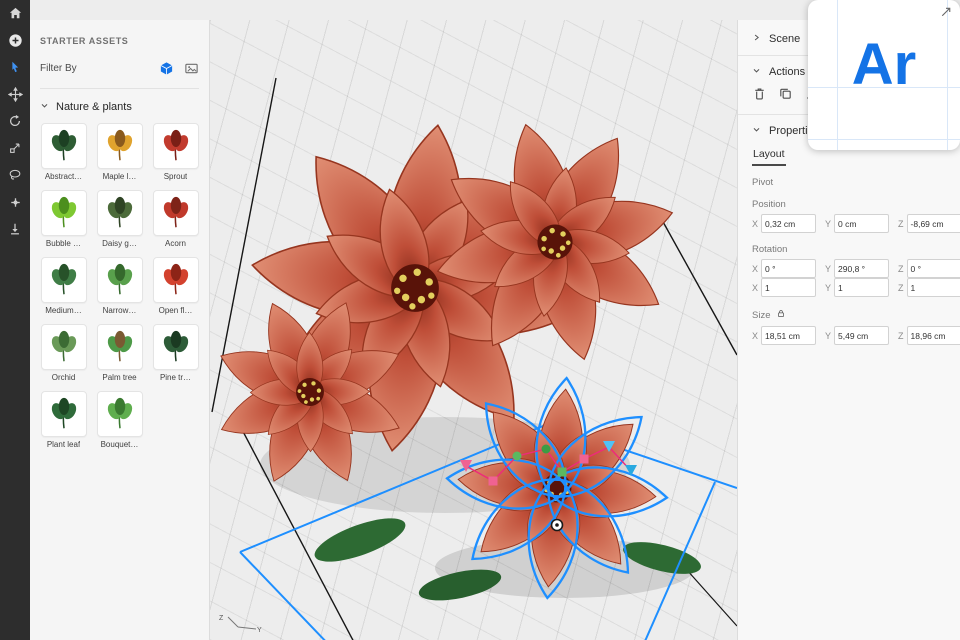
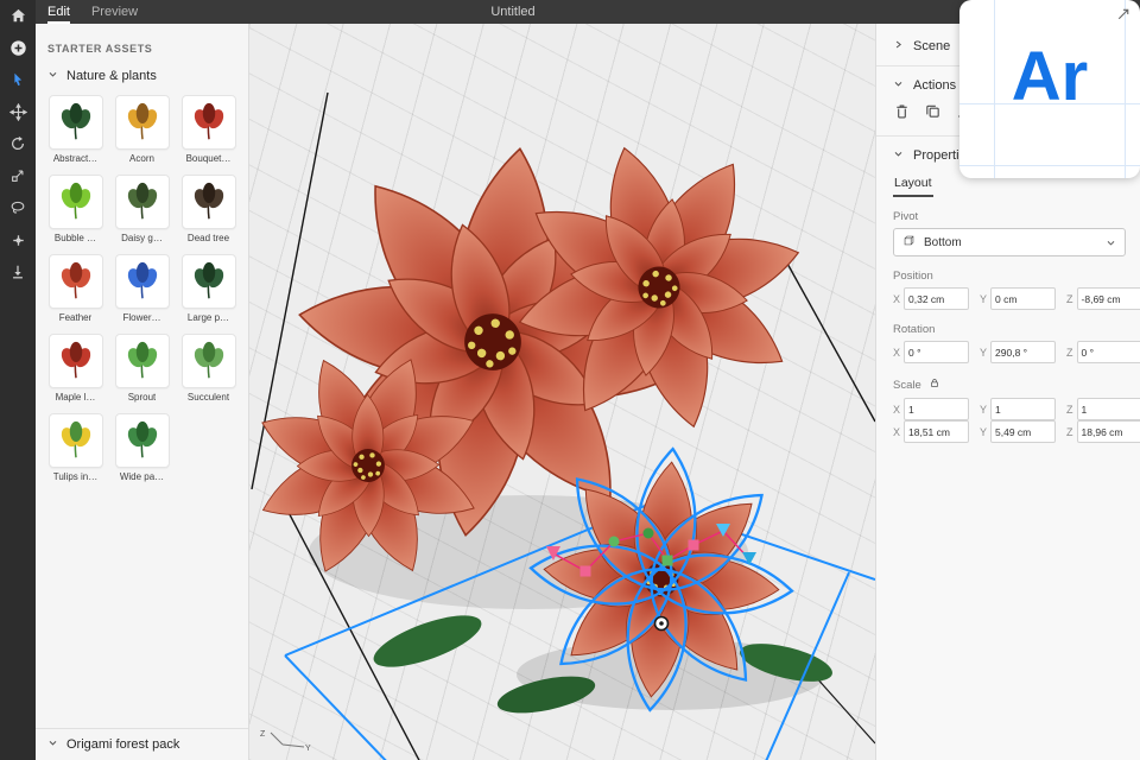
+ Edit
+ Preview
+ Untitled
  STARTER ASSETS
- Filter By
  Nature & plants
  Abstract…
- Maple l…
+ Acorn
- Sprout
+ Bouquet…
  Bubble …
  Daisy g…
+ Dead tree
+ Feather
+ Flower…
+ Large p…
- Acorn
+ Maple l…
- Medium…
- Narrow…
- Open fl…
- Orchid
- Palm tree
- Pine tr…
- Plant leaf
- Bouquet…
+ Sprout
+ Succulent
+ Tulips in…
+ Wide pa…
+ Origami forest pack
  Scene
  Actions
  Properti
  Layout
  Pivot
+ Bottom
  Position
  X
  0,32 cm
  Y
  0 cm
  Z
  -8,69 cm
  Rotation
  X
  0 °
  Y
  290,8 °
  Z
  0 °
+ Scale
  X
  1
  Y
  1
  Z
  1
- Size
  X
  18,51 cm
  Y
  5,49 cm
  Z
  18,96 cm
  Ar
